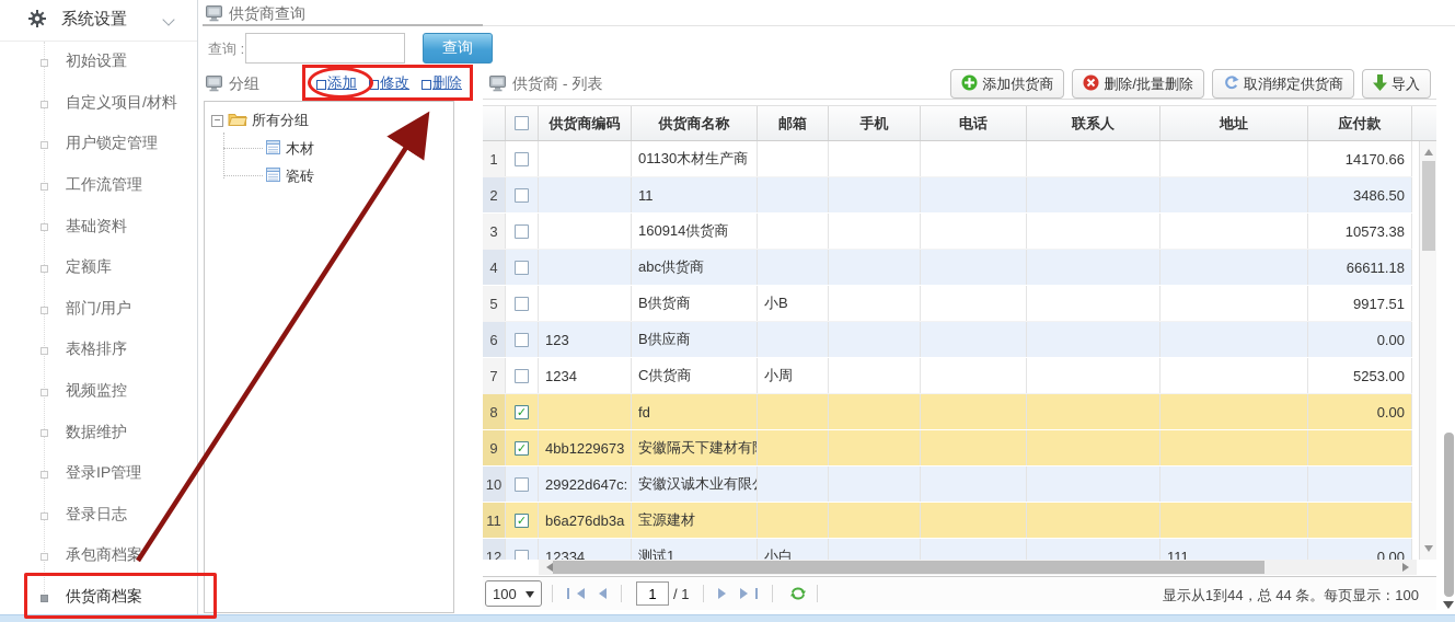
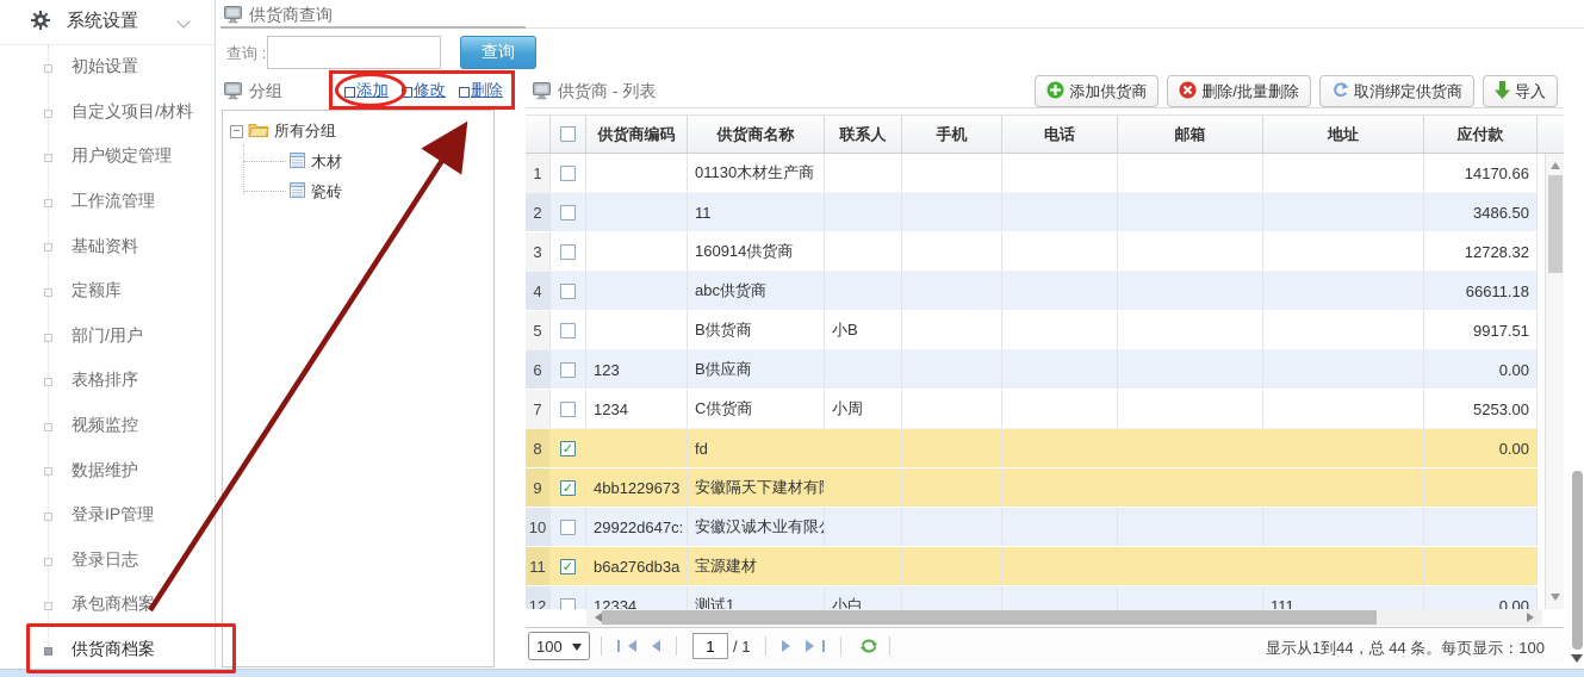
  系统设置
  初始设置
  自定义项目/材料
  用户锁定管理
  工作流管理
  基础资料
  定额库
  部门/用户
  表格排序
  视频监控
  数据维护
  登录IP管理
  登录日志
  承包商档案
  供货商档案
  供货商查询
  查询 :
  查询
  分组
  添加
  修改
  删除
  供货商 - 列表
  添加供货商
  删除/批量删除
  取消绑定供货商
  导入
  −
  所有分组
  木材
  瓷砖
  供货商编码
  供货商名称
- 邮箱
+ 联系人
  手机
  电话
- 联系人
+ 邮箱
  地址
  应付款
  1
  01130木材生产商
  14170.66
  2
  11
  3486.50
  3
  160914供货商
- 10573.38
+ 12728.32
  4
  abc供货商
  66611.18
  5
  B供货商
  小B
  9917.51
  6
  123
  B供应商
  0.00
  7
  1234
  C供货商
  小周
  5253.00
  8
  ✓
  fd
  0.00
  9
  ✓
  4bb1229673
  安徽隔天下建材有
  10
  29922d647c:
  安徽汉诚木业有限
  11
  ✓
  b6a276db3a
  宝源建材
  12
  12334
  测试1
  小白
  111
  0.00
  100
  1
  / 1
  显示从1到44，总 44 条。每页显示：100
